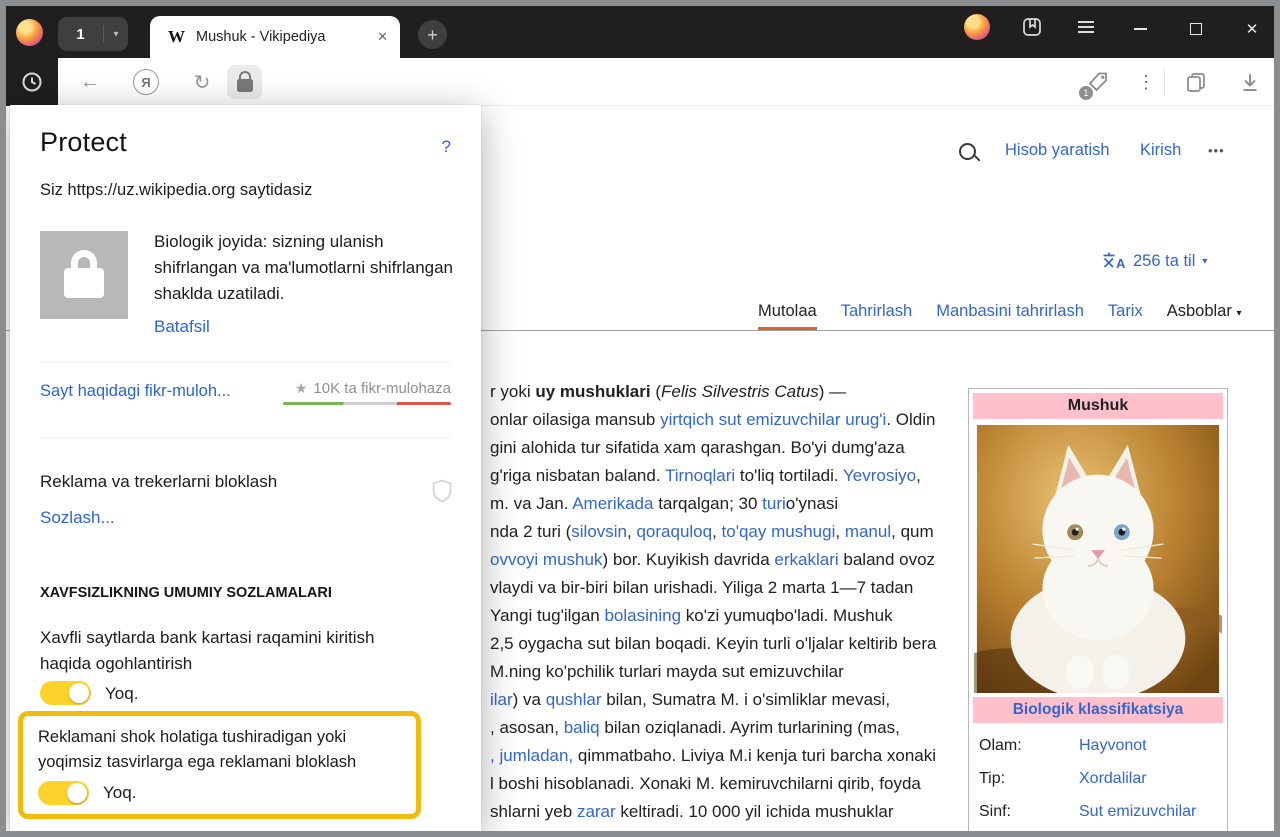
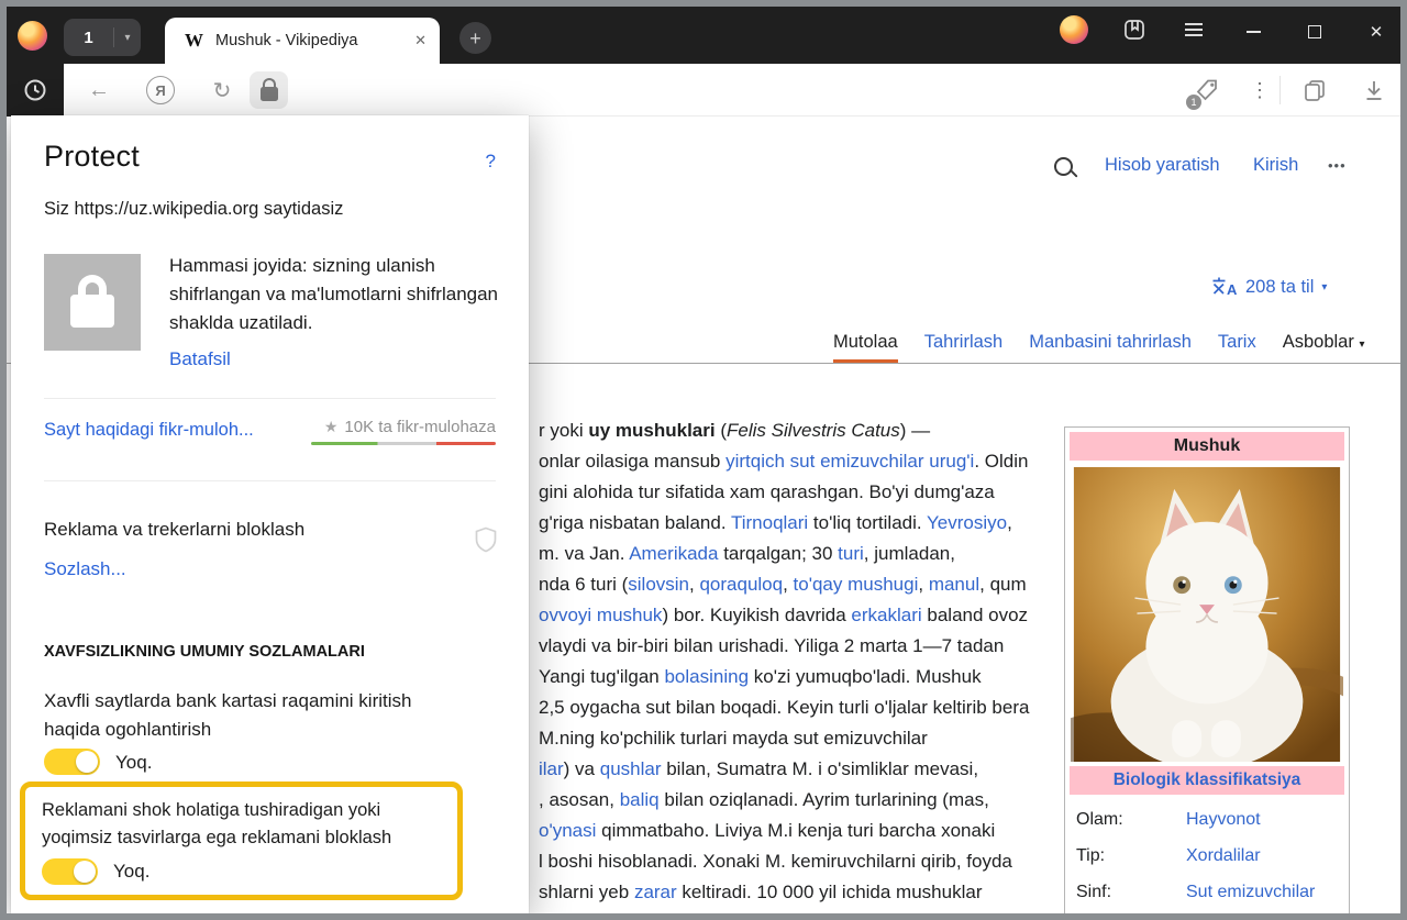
  1
  ▾
  W
  Mushuk - Vikipediya
  ✕
  +
  ✕
  ←
  Я
  ↻
  1
  ⋮
  Hisob yaratish
  Kirish
  •••
  A
- 256 ta til
+ 208 ta til
  ▾
  Mutolaa
  Tahrirlash
  Manbasini tahrirlash
  Tarix
  Asboblar ▾
  r yoki uy mushuklari (Felis Silvestris Catus) —
  onlar oilasiga mansub yirtqich sut emizuvchilar urug'i. Oldin
  gini alohida tur sifatida xam qarashgan. Bo'yi dumg'aza
  g'riga nisbatan baland. Tirnoqlari to'liq tortiladi. Yevrosiyo,
- m. va Jan. Amerikada tarqalgan; 30 turio'ynasi
+ m. va Jan. Amerikada tarqalgan; 30 turi, jumladan,
- nda 2 turi (silovsin, qoraquloq, to'qay mushugi, manul, qum
+ nda 6 turi (silovsin, qoraquloq, to'qay mushugi, manul, qum
  ovvoyi mushuk) bor. Kuyikish davrida erkaklari baland ovoz
  vlaydi va bir-biri bilan urishadi. Yiliga 2 marta 1—7 tadan
  Yangi tug'ilgan bolasining ko'zi yumuqbo'ladi. Mushuk
  2,5 oygacha sut bilan boqadi. Keyin turli o'ljalar keltirib bera
  M.ning ko'pchilik turlari mayda sut emizuvchilar
  ilar) va qushlar bilan, Sumatra M. i o'simliklar mevasi,
  , asosan, baliq bilan oziqlanadi. Ayrim turlarining (mas,
- , jumladan, qimmatbaho. Liviya M.i kenja turi barcha xonaki
+ o'ynasi qimmatbaho. Liviya M.i kenja turi barcha xonaki
  l boshi hisoblanadi. Xonaki M. kemiruvchilarni qirib, foyda
  shlarni yeb zarar keltiradi. 10 000 yil ichida mushuklar
  Mushuk
  Biologik klassifikatsiya
  Olam:
  Hayvonot
  Tip:
  Xordalilar
  Sinf:
  Sut emizuvchilar
  Protect
  ?
  Siz https://uz.wikipedia.org saytidasiz
- Biologik joyida: sizning ulanish shifrlangan va ma'lumotlarni shifrlangan shaklda uzatiladi.
+ Hammasi joyida: sizning ulanish shifrlangan va ma'lumotlarni shifrlangan shaklda uzatiladi.
  Batafsil
  Sayt haqidagi fikr-muloh...
  ★
  10K ta fikr-mulohaza
  Reklama va trekerlarni bloklash
  Sozlash...
  XAVFSIZLIKNING UMUMIY SOZLAMALARI
  Xavfli saytlarda bank kartasi raqamini kiritish haqida ogohlantirish
  Yoq.
  Reklamani shok holatiga tushiradigan yoki yoqimsiz tasvirlarga ega reklamani bloklash
  Yoq.
